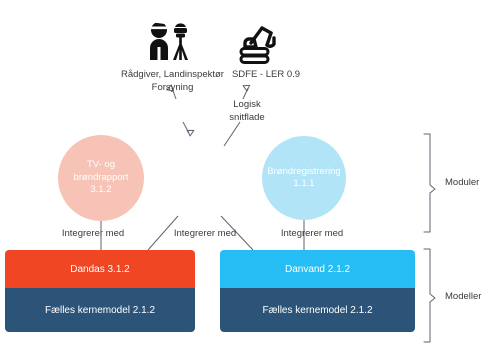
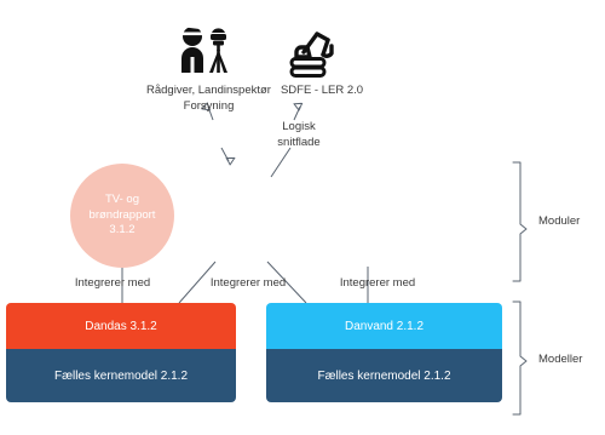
  Rådgiver, Landinspektør
  Forsyning
- SDFE - LER 0.9
+ SDFE - LER 2.0
  Logisk
  snitflade
  TV- og
  brøndrapport 3.1.2
- Brøndregistrering
- 1.1.1
  Integrerer med
  Integrerer med
  Integrerer med
  Dandas 3.1.2
  Fælles kernemodel 2.1.2
  Danvand 2.1.2
  Fælles kernemodel 2.1.2
  Moduler
  Modeller
